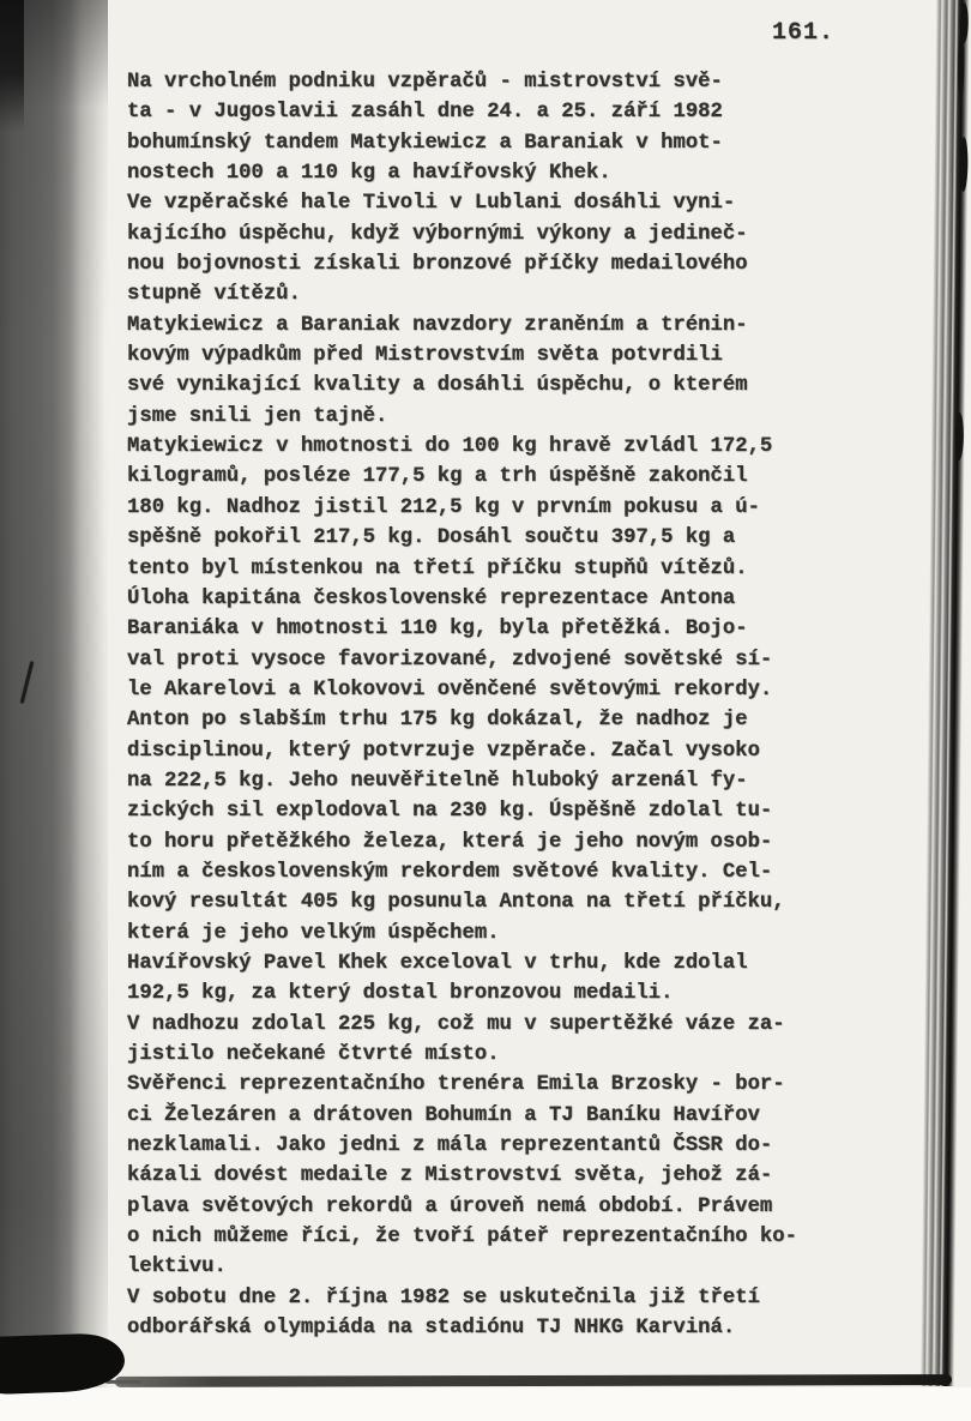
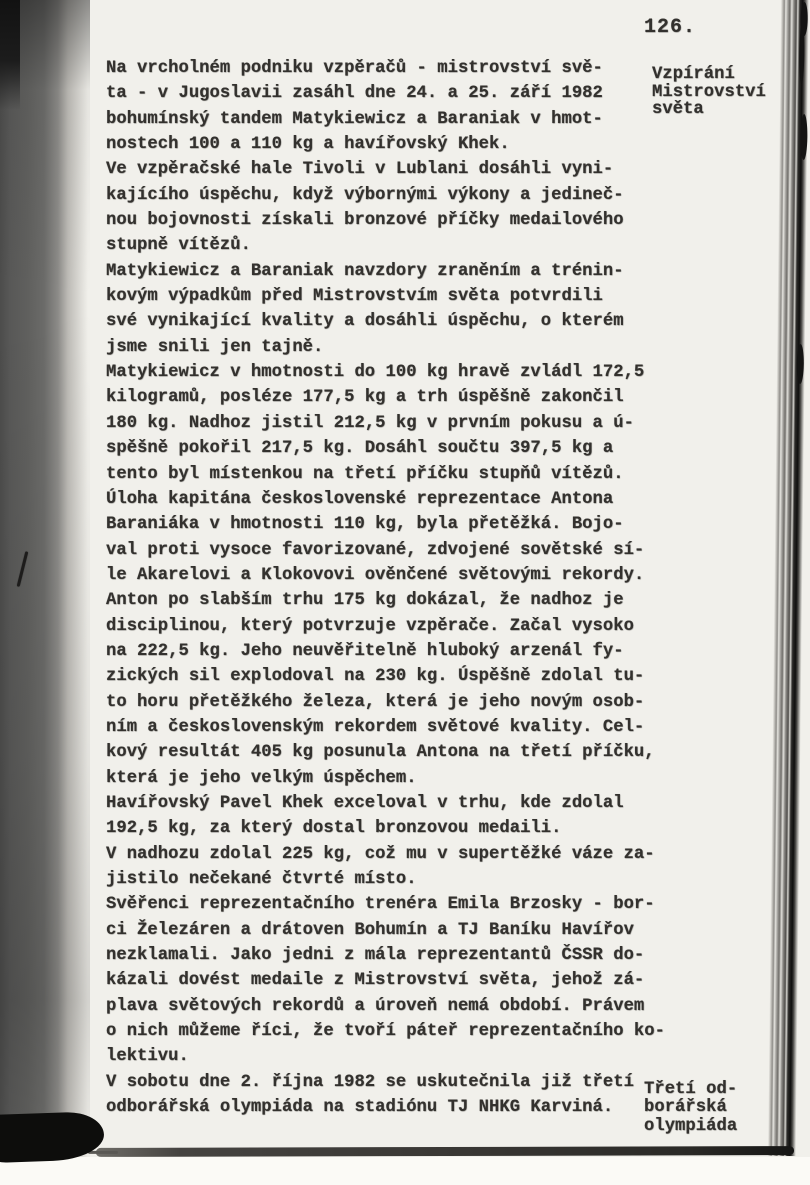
- 161.
+ 126.
  Na vrcholném podniku vzpěračů - mistrovství svě-
  ta - v Jugoslavii zasáhl dne 24. a 25. září 1982
  bohumínský tandem Matykiewicz a Baraniak v hmot-
  nostech 100 a 110 kg a havířovský Khek.
  Ve vzpěračské hale Tivoli v Lublani dosáhli vyni-
  kajícího úspěchu, když výbornými výkony a jedineč-
  nou bojovnosti získali bronzové příčky medailového
  stupně vítězů.
  Matykiewicz a Baraniak navzdory zraněním a trénin-
  kovým výpadkům před Mistrovstvím světa potvrdili
  své vynikající kvality a dosáhli úspěchu, o kterém
  jsme snili jen tajně.
  Matykiewicz v hmotnosti do 100 kg hravě zvládl 172,5
  kilogramů, posléze 177,5 kg a trh úspěšně zakončil
  180 kg. Nadhoz jistil 212,5 kg v prvním pokusu a ú-
  spěšně pokořil 217,5 kg. Dosáhl součtu 397,5 kg a
  tento byl místenkou na třetí příčku stupňů vítězů.
  Úloha kapitána československé reprezentace Antona
  Baraniáka v hmotnosti 110 kg, byla přetěžká. Bojo-
  val proti vysoce favorizované, zdvojené sovětské sí-
  le Akarelovi a Klokovovi ověnčené světovými rekordy.
  Anton po slabším trhu 175 kg dokázal, že nadhoz je
  disciplinou, který potvrzuje vzpěrače. Začal vysoko
  na 222,5 kg. Jeho neuvěřitelně hluboký arzenál fy-
  zických sil explodoval na 230 kg. Úspěšně zdolal tu-
  to horu přetěžkého železa, která je jeho novým osob-
  ním a československým rekordem světové kvality. Cel-
  kový resultát 405 kg posunula Antona na třetí příčku,
  která je jeho velkým úspěchem.
  Havířovský Pavel Khek exceloval v trhu, kde zdolal
  192,5 kg, za který dostal bronzovou medaili.
  V nadhozu zdolal 225 kg, což mu v supertěžké váze za-
  jistilo nečekané čtvrté místo.
  Svěřenci reprezentačního trenéra Emila Brzosky - bor-
  ci Železáren a drátoven Bohumín a TJ Baníku Havířov
  nezklamali. Jako jedni z mála reprezentantů ČSSR do-
  kázali dovést medaile z Mistrovství světa, jehož zá-
  plava světových rekordů a úroveň nemá období. Právem
  o nich můžeme říci, že tvoří páteř reprezentačního ko-
  lektivu.
  V sobotu dne 2. října 1982 se uskutečnila již třetí
  odborářská olympiáda na stadiónu TJ NHKG Karviná.
+ Vzpírání
+ Mistrovství
+ světa
+ Třetí od-
+ borářská
+ olympiáda
